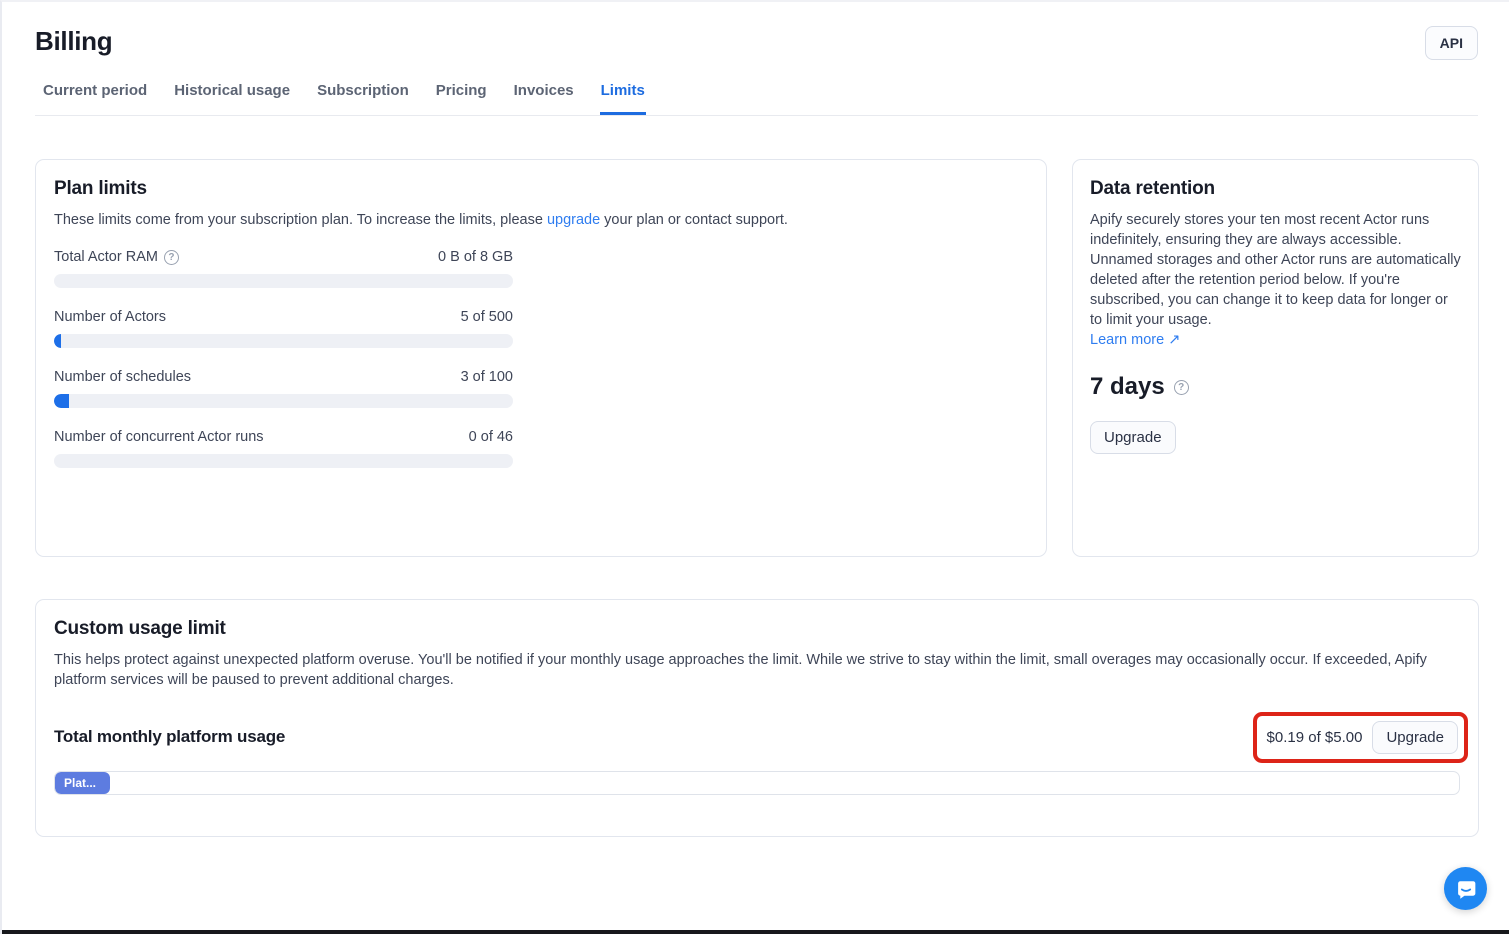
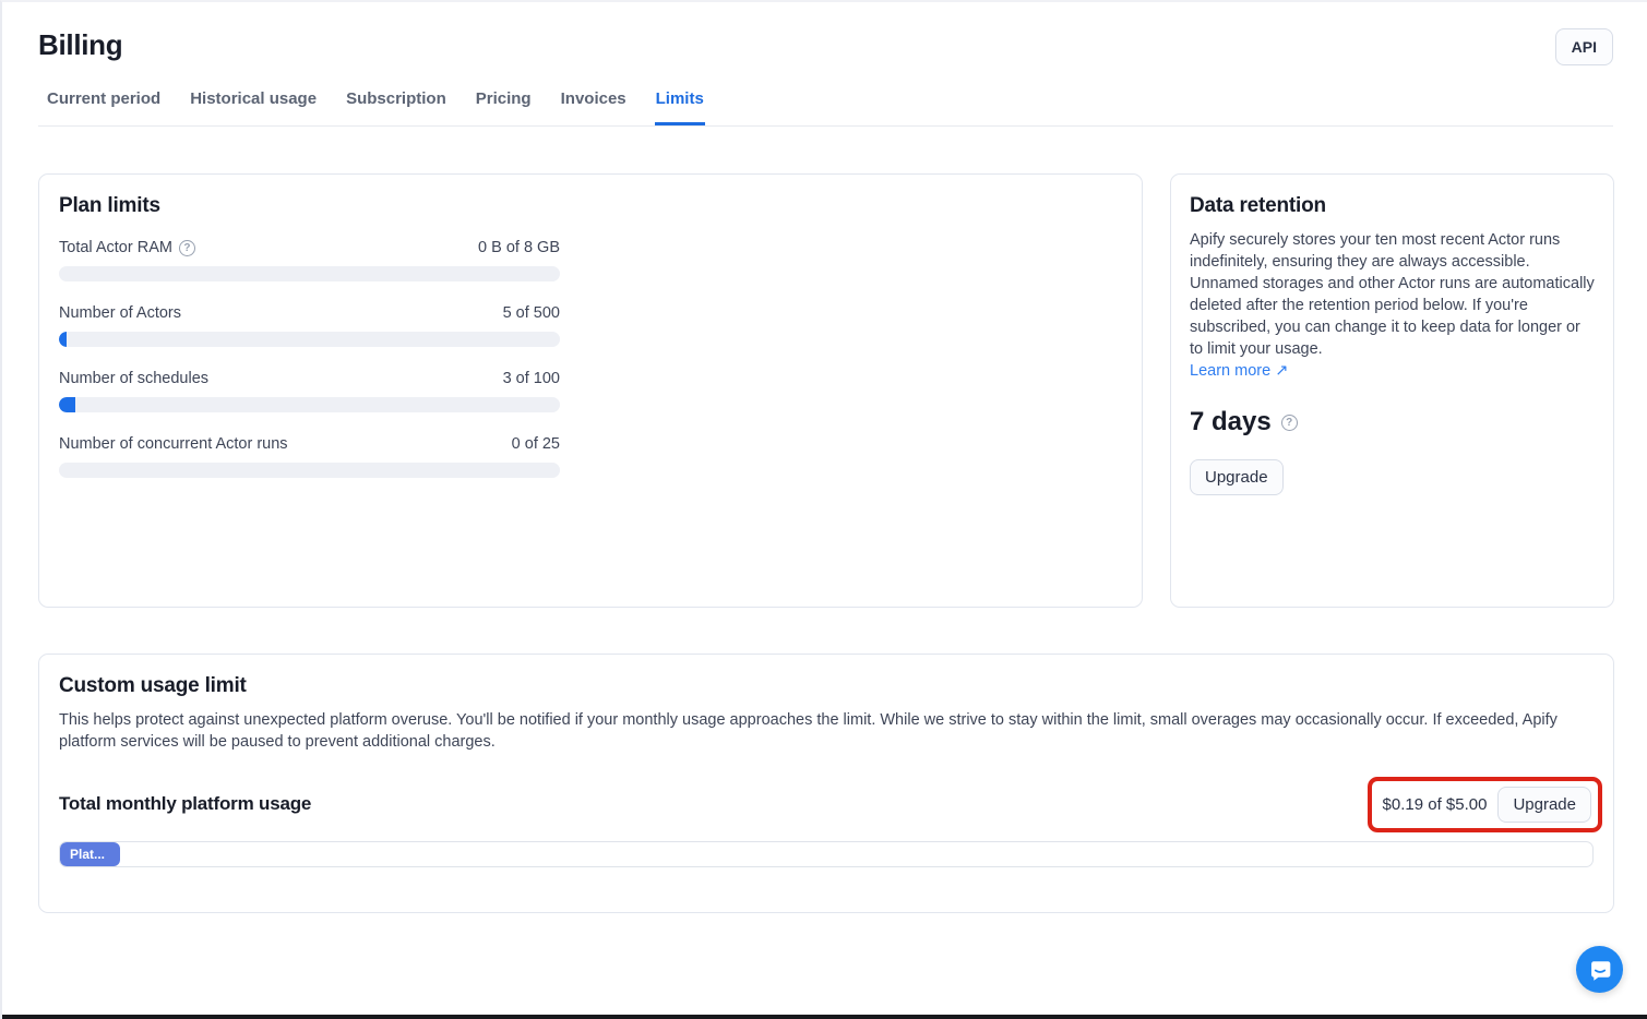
  Billing
  API
  Current period
  Historical usage
  Subscription
  Pricing
  Invoices
  Limits
  Plan limits
- These limits come from your subscription plan. To increase the limits, please upgrade your plan or contact support.
  Total Actor RAM
  ?
  0 B of 8 GB
  Number of Actors
  5 of 500
  Number of schedules
  3 of 100
  Number of concurrent Actor runs
- 0 of 46
+ 0 of 25
  Data retention
  Apify securely stores your ten most recent Actor runs indefinitely, ensuring they are always accessible. Unnamed storages and other Actor runs are automatically deleted after the retention period below. If you're subscribed, you can change it to keep data for longer or to limit your usage.
  Learn more ↗
  7 days
  ?
  Upgrade
  Custom usage limit
  This helps protect against unexpected platform overuse. You'll be notified if your monthly usage approaches the limit. While we strive to stay within the limit, small overages may occasionally occur. If exceeded, Apify platform services will be paused to prevent additional charges.
  Total monthly platform usage
  $0.19 of $5.00
  Upgrade
  Plat...
